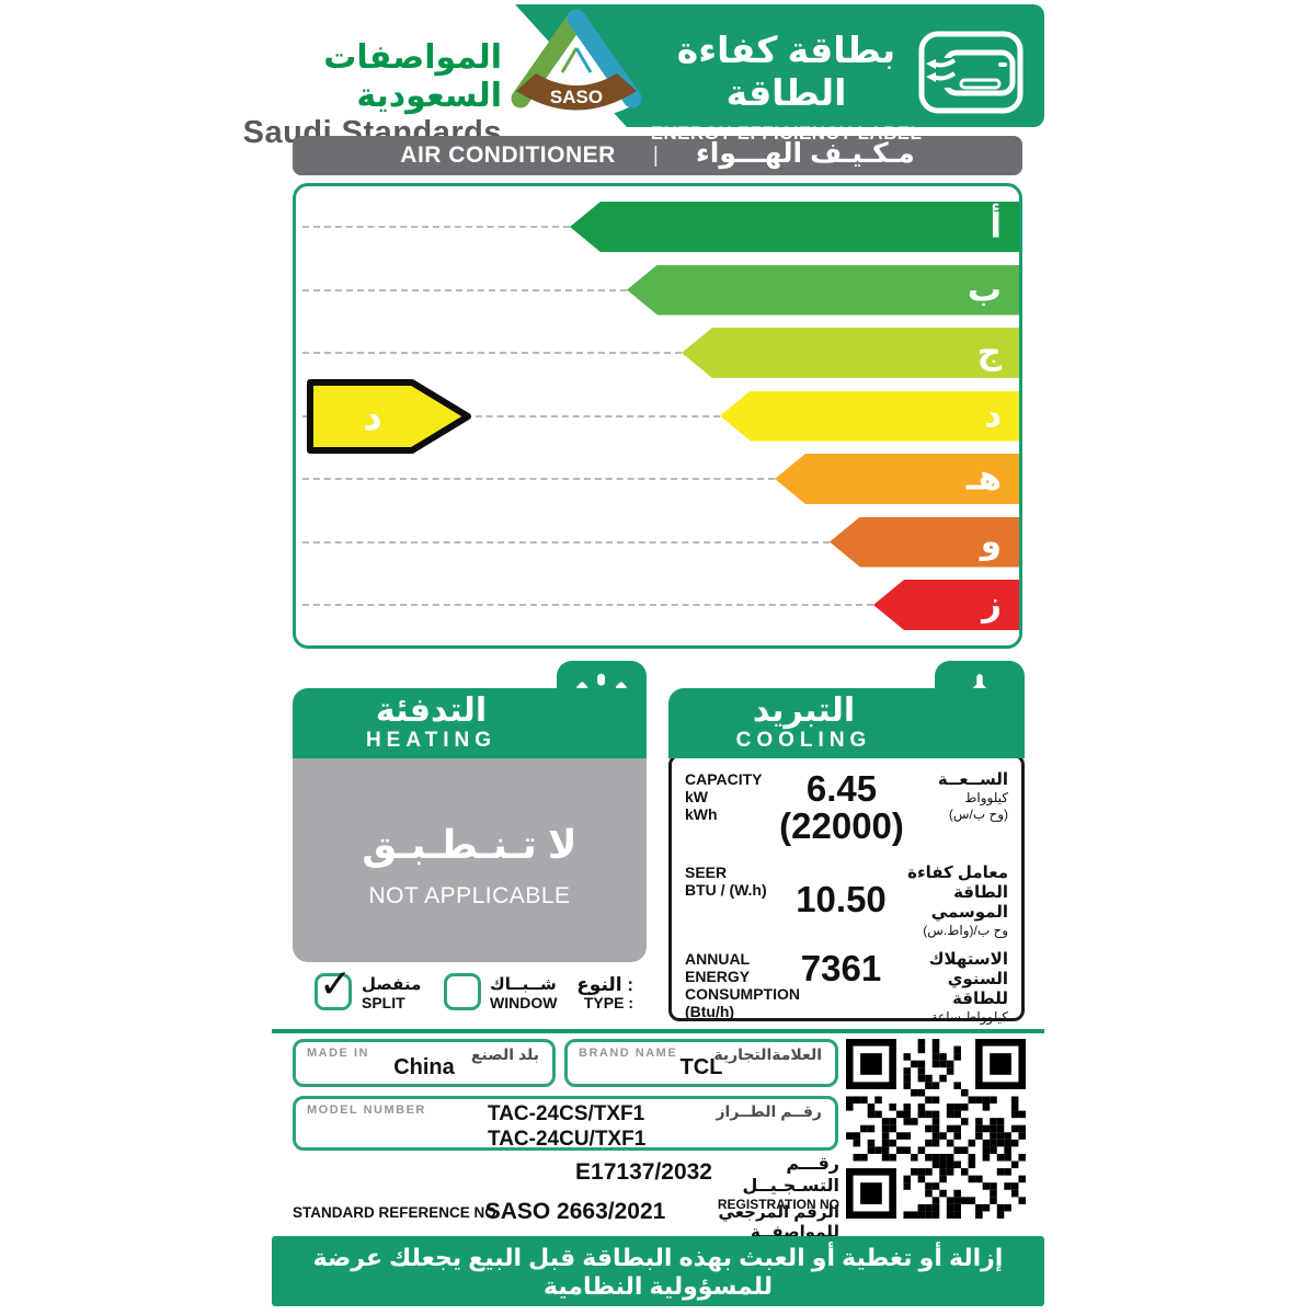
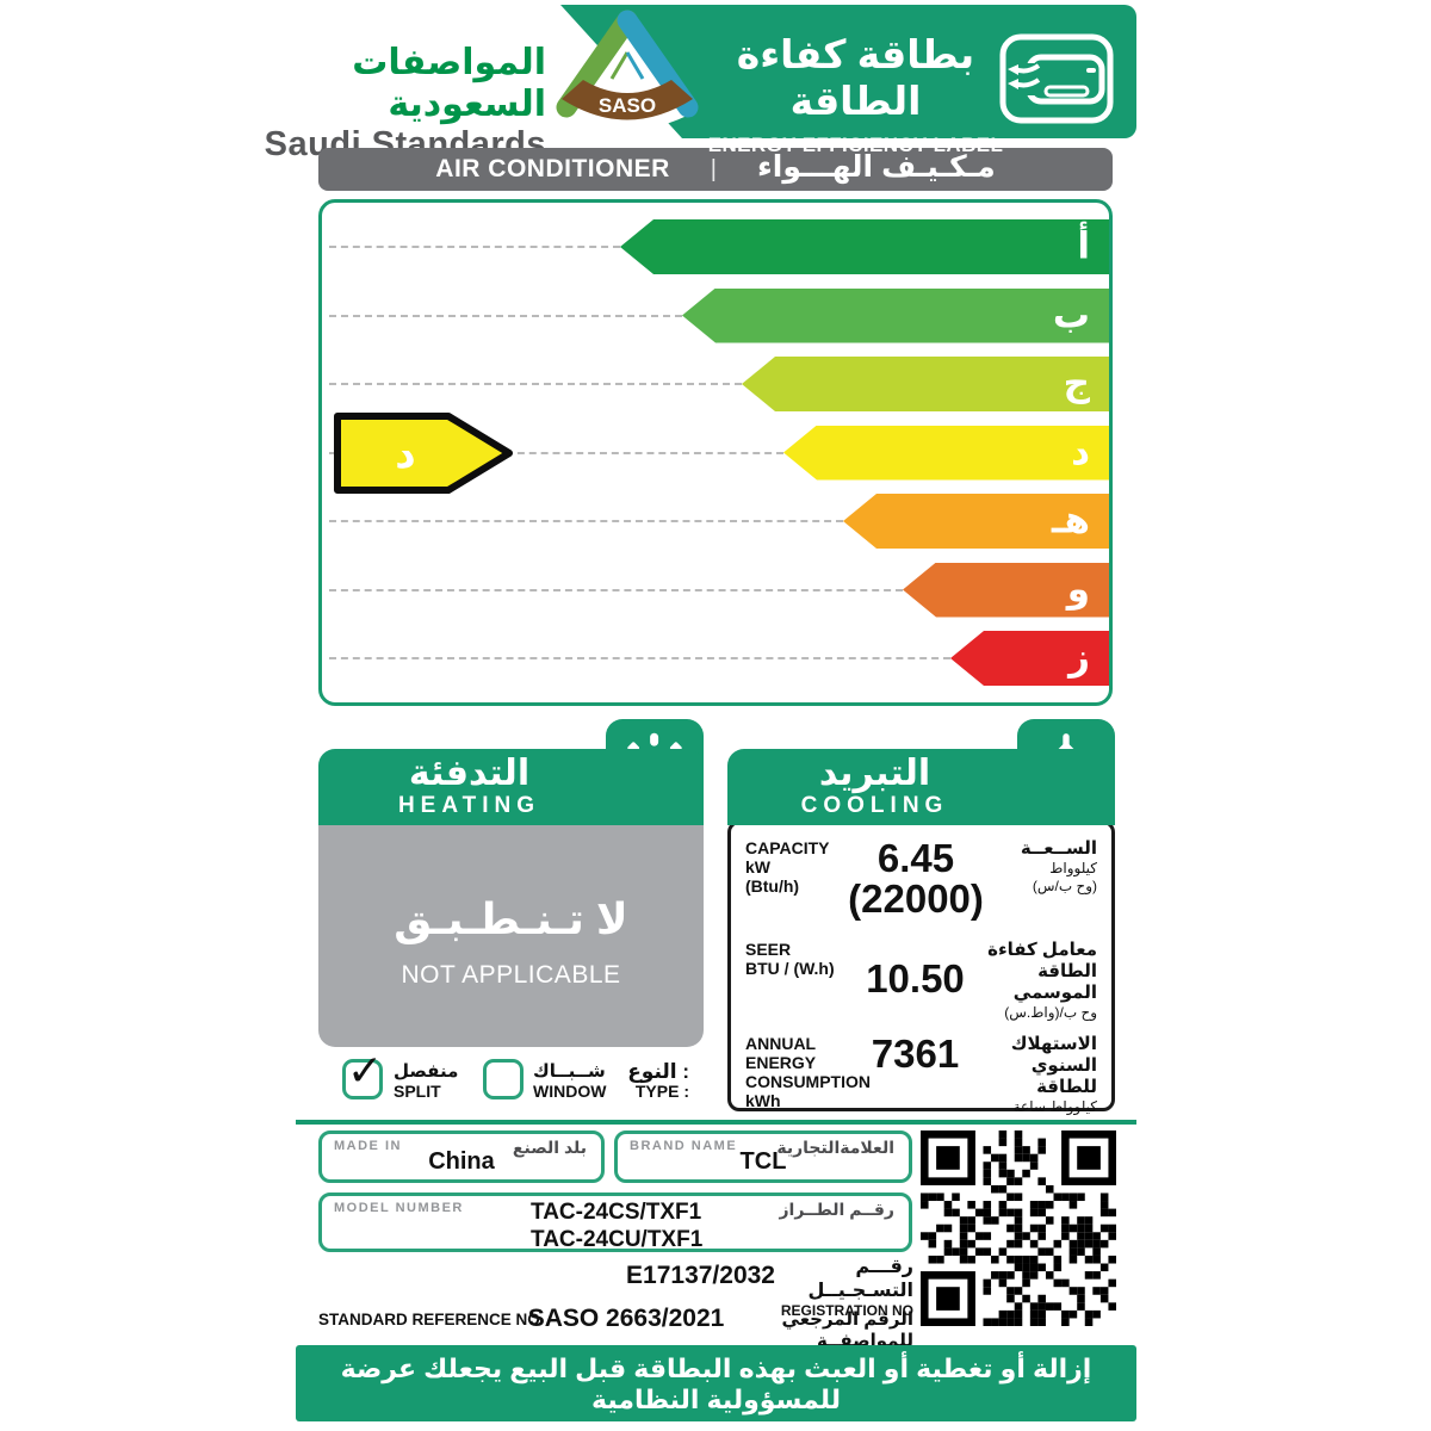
  المواصفات السعودية
  Saudi Standards
  بطاقة كفاءة الطاقة
  ENERGY EFFICIENCY LABEL
  SASO
  AIR CONDITIONER
  |
  مـكـيـف الهـــواء
  أ
  ب
  ج
  د
  هـ
  و
  ز
  د
  التدفئة
  HEATING
  لا تـنـطـبـق
  NOT APPLICABLE
  التبريد
  COOLING
  CAPACITY
  kW
- kWh
+ (Btu/h)
  6.45
  (22000)
  الســعــة
  كيلوواط
  (وح ب/س)
  SEER
  BTU / (W.h)
  10.50
  معامل كفاءة الطاقة الموسمي
  وح ب/(واط.س)
  ANNUAL ENERGY
  CONSUMPTIO
- (Btu/h)
+ kWh
  7361
  الاستهلاك السنوي للطاقة
  كيلوواط ساعة
  ✓
  منفصل
  SPLIT
  شــبــاك
  WINDOW
  النوع :
  TYPE :
  MADE IN
  بلد الصنع
  China
  BRAND NAME
  العلامةالتجارية
  TCL
  MODEL NUMBER
  رقــم الطــراز
  TAC-24CS/TXF1
  TAC-24CU/TXF1
  E17137/2032
  رقـــم التسـجـيــل
  REGISTRATION NO
  STANDARD REFERENCE NO
  SASO 2663/2021
  الرقم المرجعي للمواصفــة
  إزالة أو تغطية أو العبث بهذه البطاقة قبل البيع يجعلك عرضة للمسؤولية النظامية
